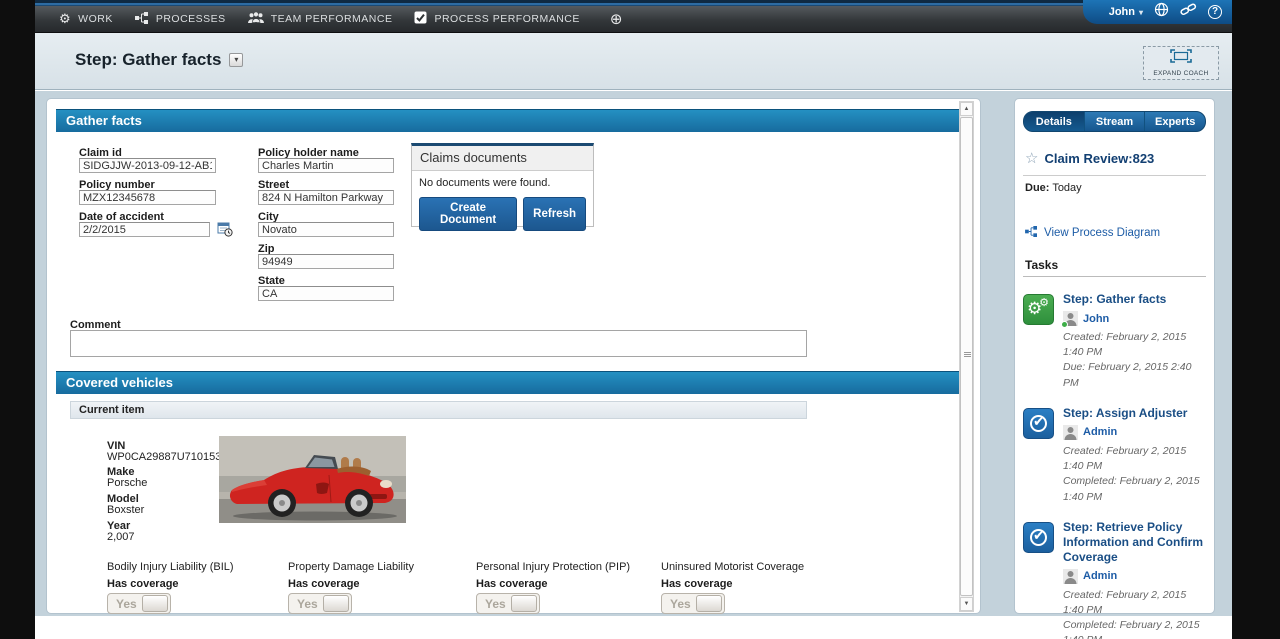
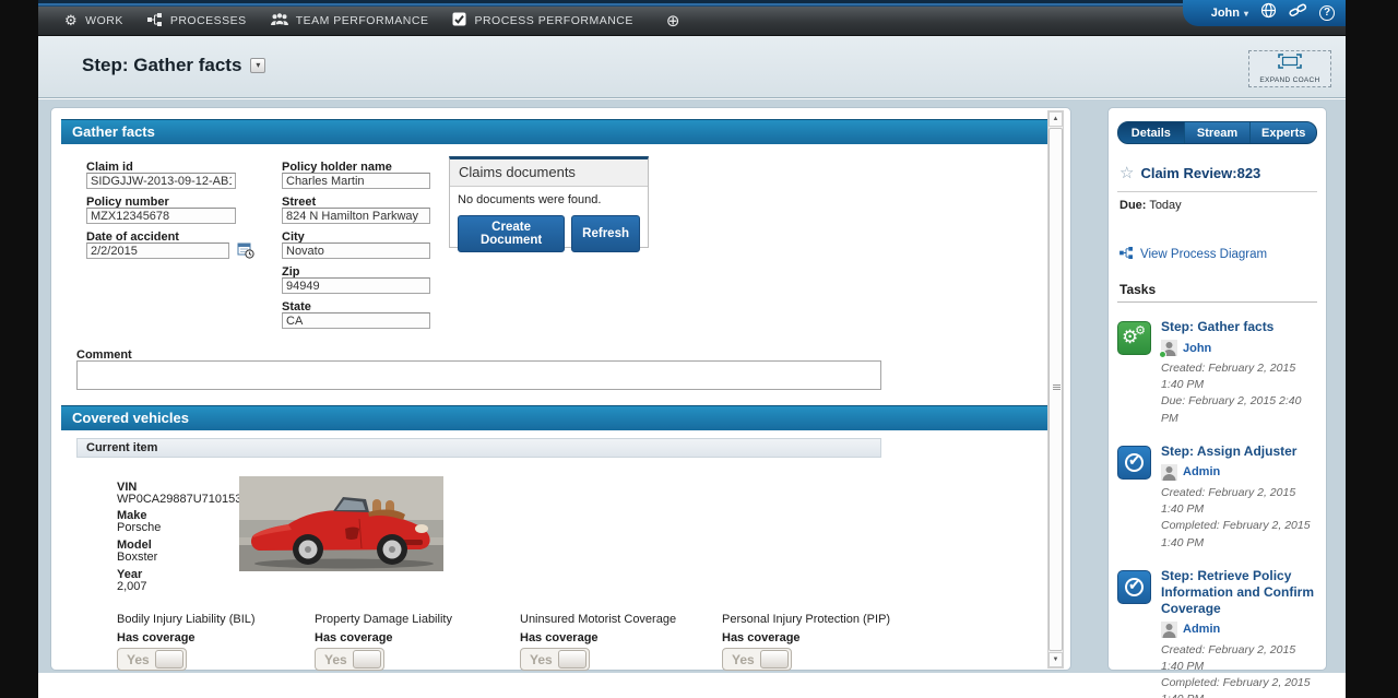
  ⚙
  WORK
  PROCESSES
  TEAM PERFORMANCE
  PROCESS PERFORMANCE
  ⊕
  John
  ▾
  ?
  Step: Gather facts
  ▾
  Gather facts
  Claim id
  SIDGJJW-2013-09-12-AB
  Policy number
  MZX12345678
  Date of accident
  2/2/2015
  Policy holder name
  Charles Martin
  Street
  824 N Hamilton Parkway
  City
  Novato
  Zip
  94949
  State
  CA
  Claims documents
  No documents were found.
  Create Document
  Refresh
  Comment
  Covered vehicles
  Current item
  VIN
  WP0CA29887U710153
  Make
  Porsche
  Model
  Boxster
  Year
  2,007
  Bodily Injury Liability (BIL)
  Has coverage
  Yes
  Property Damage Liability
  Has coverage
  Yes
- Personal Injury Protection (PIP)
+ Uninsured Motorist Coverage
  Has coverage
  Yes
- Uninsured Motorist Coverage
+ Personal Injury Protection (PIP)
  Has coverage
  Yes
  Details
  Stream
  Experts
  ☆
  Claim Review:823
  Due: Today
  View Process Diagram
  Tasks
  ⚙
  ⚙
  Step: Gather facts
  John
  Created: February 2, 2015 1:40 PM
  Due: February 2, 2015 2:40 PM
  ✔
  Step: Assign Adjuster
  Admin
  Created: February 2, 2015 1:40 PM
  Completed: February 2, 2015 1:40 PM
  ✔
  Step: Retrieve Policy Information and Confirm Coverage
  Admin
  Created: February 2, 2015 1:40 PM
  Completed: February 2, 2015
